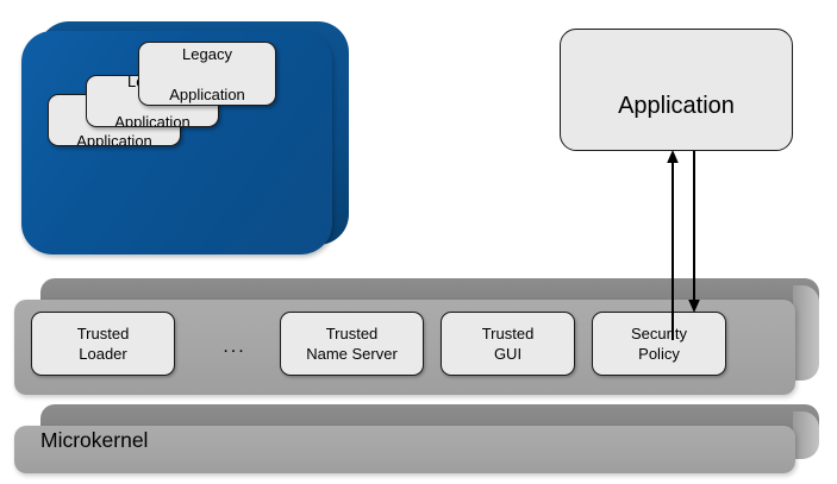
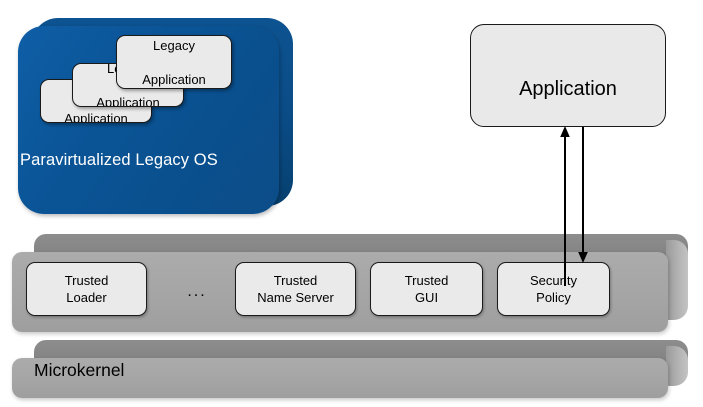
  Application
  Application
  Legacy
  Application
+ Paravirtualized Legacy OS
  Application
  Trusted
  Loader
  ...
  Trusted
  Name Server
  Trusted
  GUI
  Securty
  Policy
  Microkernel
